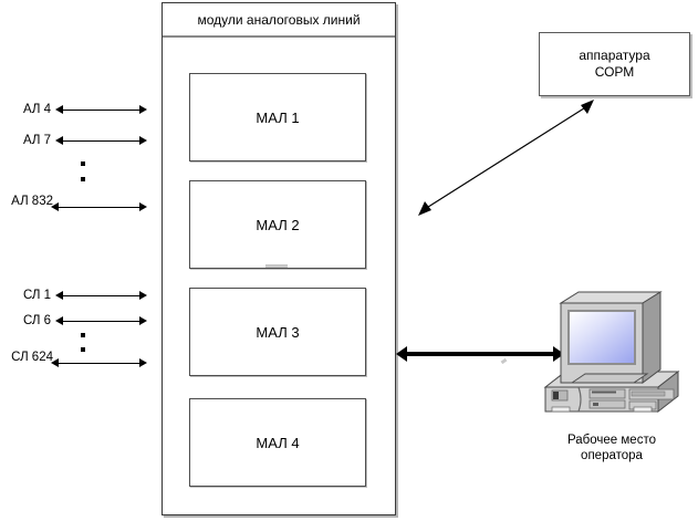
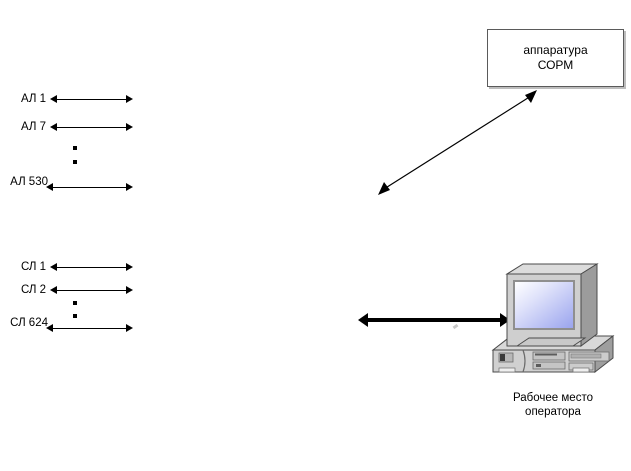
- АЛ 4
+ АЛ 1
  АЛ 7
- АЛ 832
+ АЛ 530
  СЛ 1
- СЛ 6
+ СЛ 2
  СЛ 624
- модули аналоговых линий
- МАЛ 1
- МАЛ 2
- МАЛ 3
- МАЛ 4
  аппаратура
  СОРМ
  Рабочее место
  оператора
